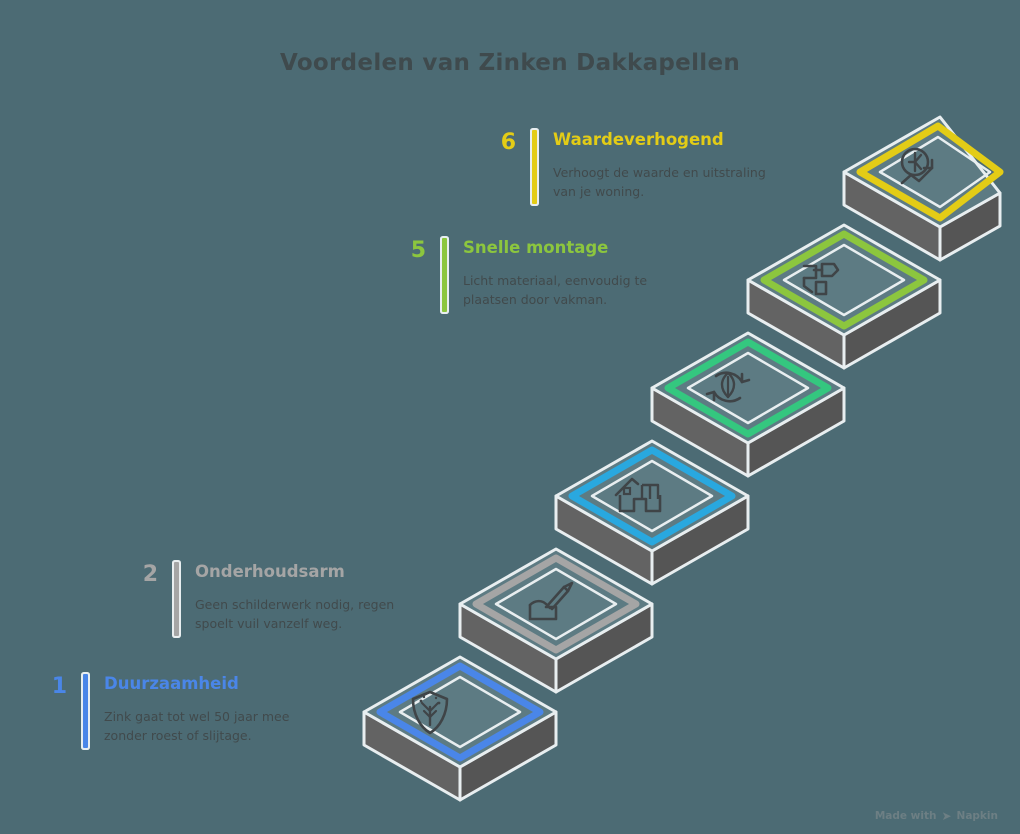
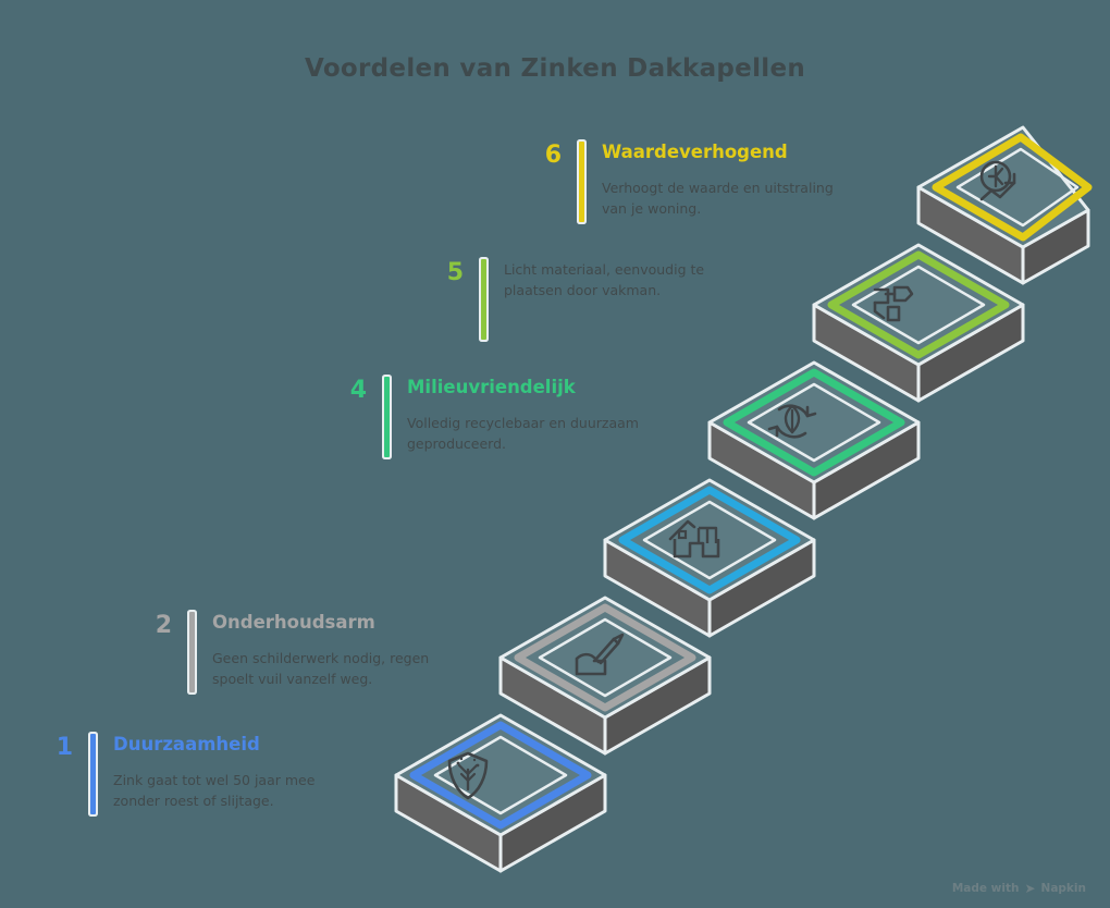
  Voordelen van Zinken Dakkapellen
  6
  Waardeverhogend
  Verhoogt de waarde en uitstraling van je woning.
  5
- Snelle montage
  Licht materiaal, eenvoudig te plaatsen door vakman.
+ 4
+ Milieuvriendelijk
+ Volledig recyclebaar en duurzaam geproduceerd.
  2
  Onderhoudsarm
  Geen schilderwerk nodig, regen spoelt vuil vanzelf weg.
  1
  Duurzaamheid
  Zink gaat tot wel 50 jaar mee zonder roest of slijtage.
  Made with
  ➤
  Napkin
